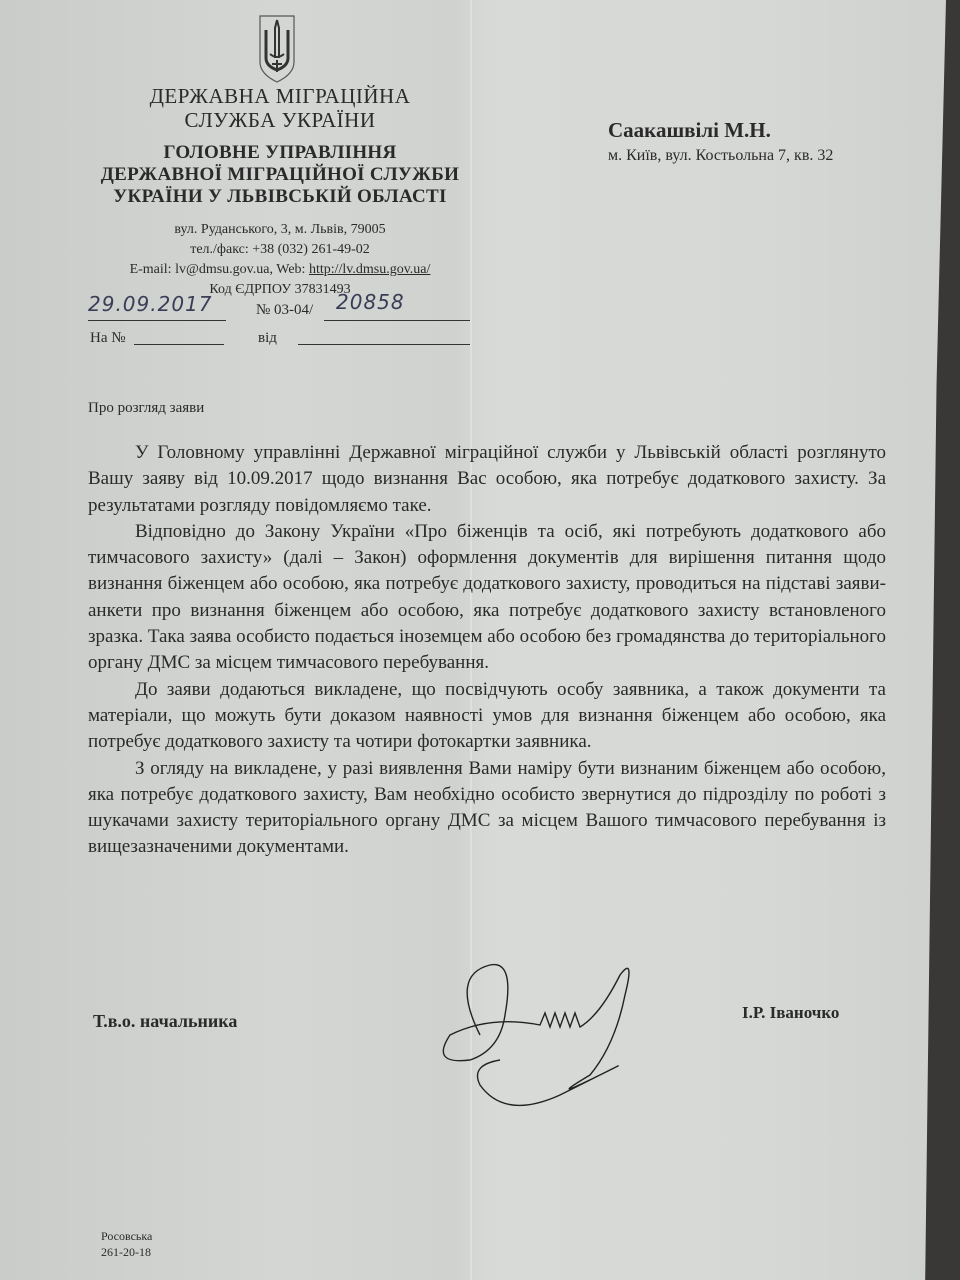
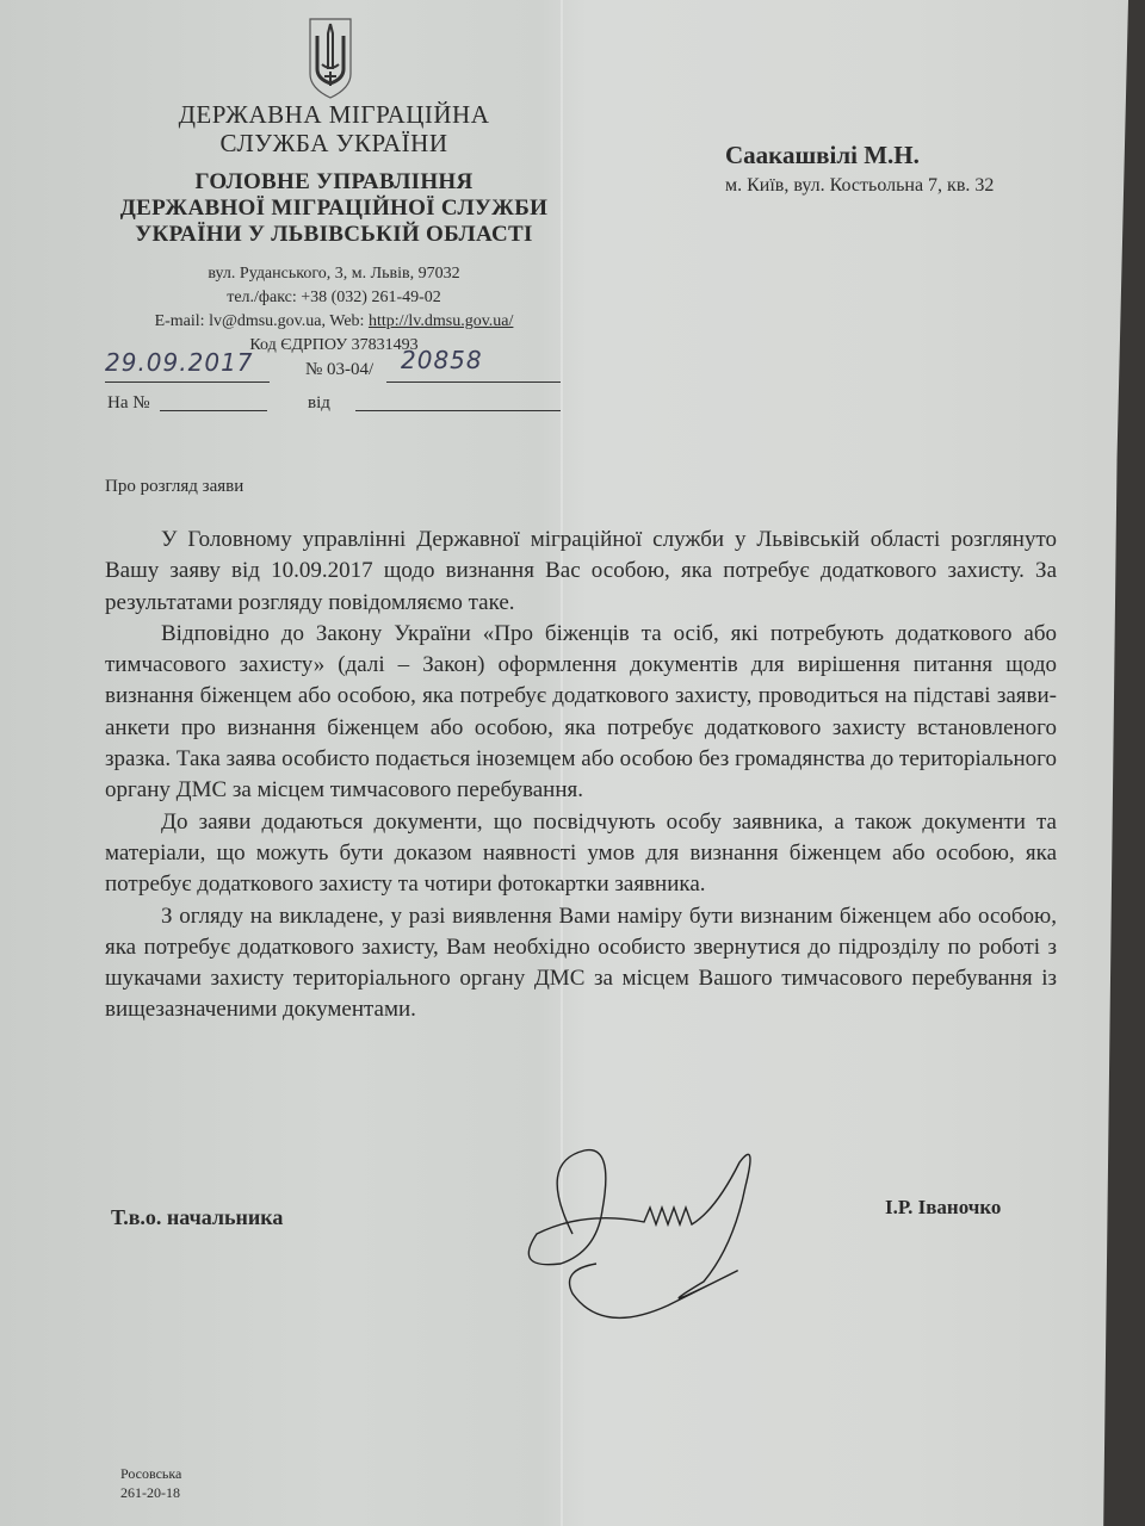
  ДЕРЖАВНА МІГРАЦІЙНА
  СЛУЖБА УКРАЇНИ
  ГОЛОВНЕ УПРАВЛІННЯ
  ДЕРЖАВНОЇ МІГРАЦІЙНОЇ СЛУЖБИ
  УКРАЇНИ У ЛЬВІВСЬКІЙ ОБЛАСТІ
- вул. Руданського, 3, м. Львів, 79005
+ вул. Руданського, 3, м. Львів, 97032
  тел./факс: +38 (032) 261-49-02
  E-mail: lv@dmsu.gov.ua, Web: http://lv.dmsu.gov.ua/
  Код ЄДРПОУ 37831493
  29.09.2017
  № 03-04/
  20858
  На №
  від
  Саакашвілі М.Н.
  м. Київ, вул. Костьольна 7, кв. 32
  Про розгляд заяви
  У Головному управлінні Державної міграційної служби у Львівській області розглянуто Вашу заяву від 10.09.2017 щодо визнання Вас особою, яка потребує додаткового захисту. За результатами розгляду повідомляємо таке.
  Відповідно до Закону України «Про біженців та осіб, які потребують додаткового або тимчасового захисту» (далі – Закон) оформлення документів для вирішення питання щодо визнання біженцем або особою, яка потребує додаткового захисту, проводиться на підставі заяви-анкети про визнання біженцем або особою, яка потребує додаткового захисту встановленого зразка. Така заява особисто подається іноземцем або особою без громадянства до територіального органу ДМС за місцем тимчасового перебування.
- До заяви додаються викладене, що посвідчують особу заявника, а також документи та матеріали, що можуть бути доказом наявності умов для визнання біженцем або особою, яка потребує додаткового захисту та чотири фотокартки заявника.
+ До заяви додаються документи, що посвідчують особу заявника, а також документи та матеріали, що можуть бути доказом наявності умов для визнання біженцем або особою, яка потребує додаткового захисту та чотири фотокартки заявника.
  З огляду на викладене, у разі виявлення Вами наміру бути визнаним біженцем або особою, яка потребує додаткового захисту, Вам необхідно особисто звернутися до підрозділу по роботі з шукачами захисту територіального органу ДМС за місцем Вашого тимчасового перебування із вищезазначеними документами.
  Т.в.о. начальника
  І.Р. Іваночко
  Росовська
  261-20-18
